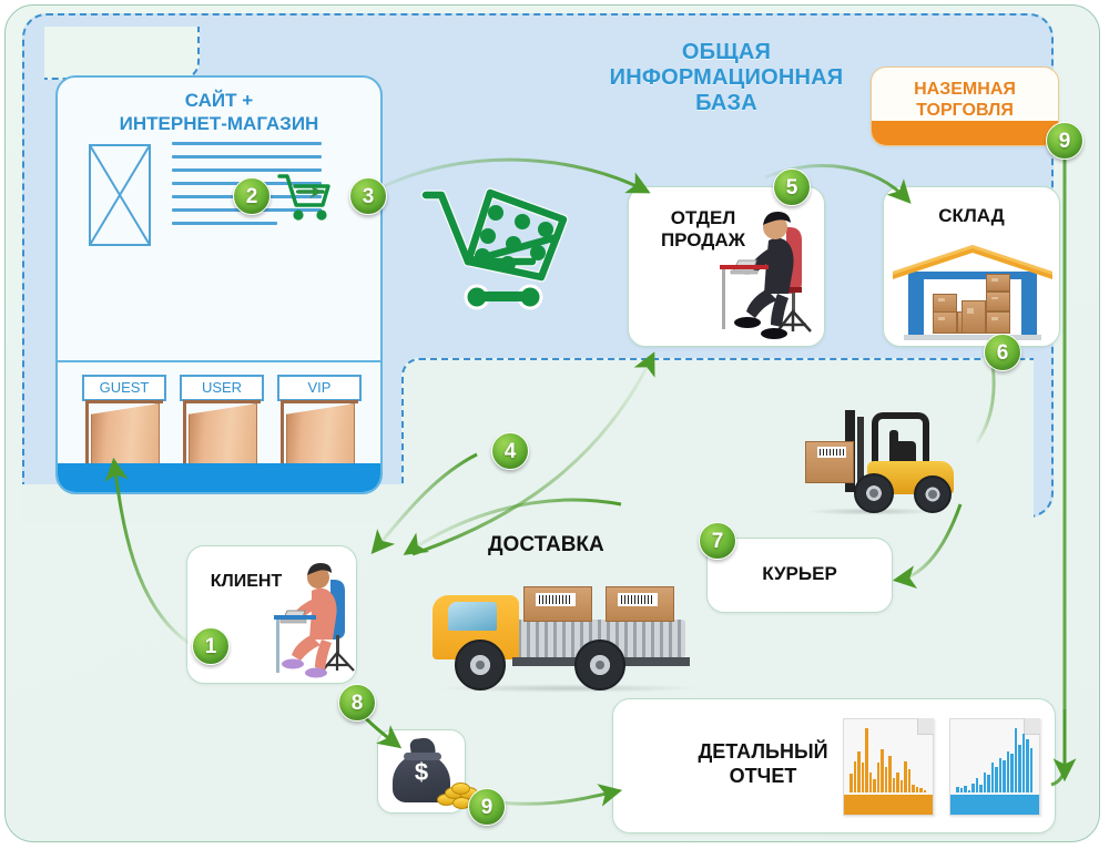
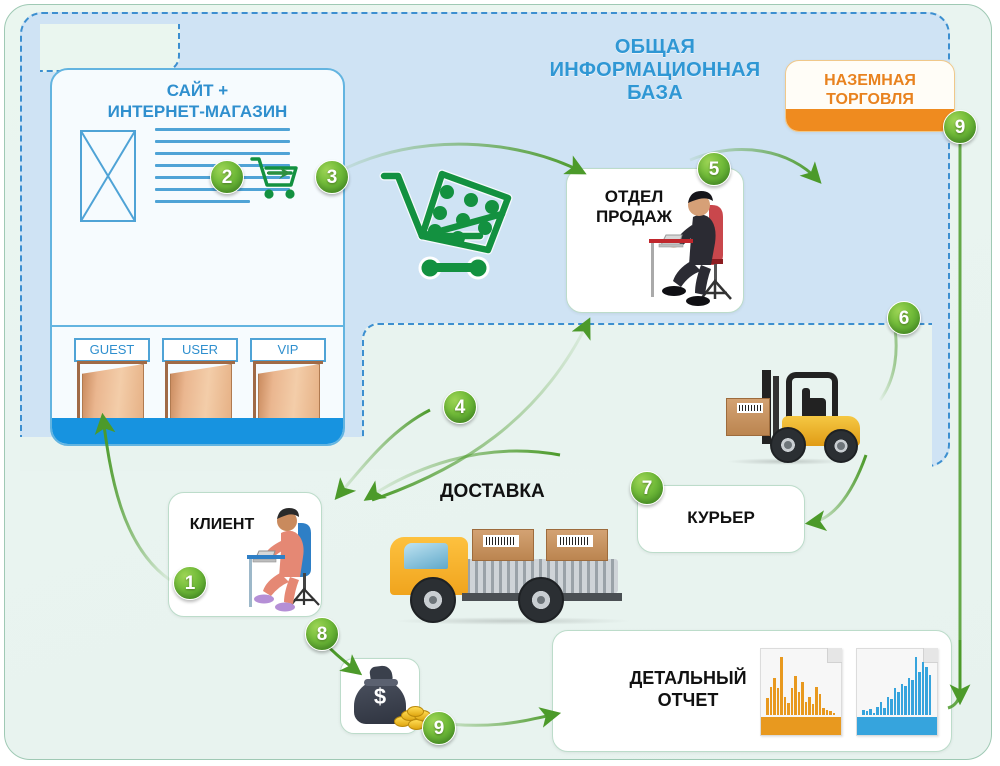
  ОБЩАЯ
  ИНФОРМАЦИОННАЯ
  БАЗА
  САЙТ +
  ИНТЕРНЕТ-МАГАЗИН
  GUEST
  USER
  VIP
  НАЗЕМНАЯ
  ТОРГОВЛЯ
  ОТДЕЛ
  ПРОДАЖ
- СКЛАД
  КЛИЕНТ
  ДОСТАВКА
  КУРЬЕР
  $
  ДЕТАЛЬНЫЙ
  ОТЧЕТ
  1
  2
  3
  4
  5
  6
  7
  8
  9
  9
